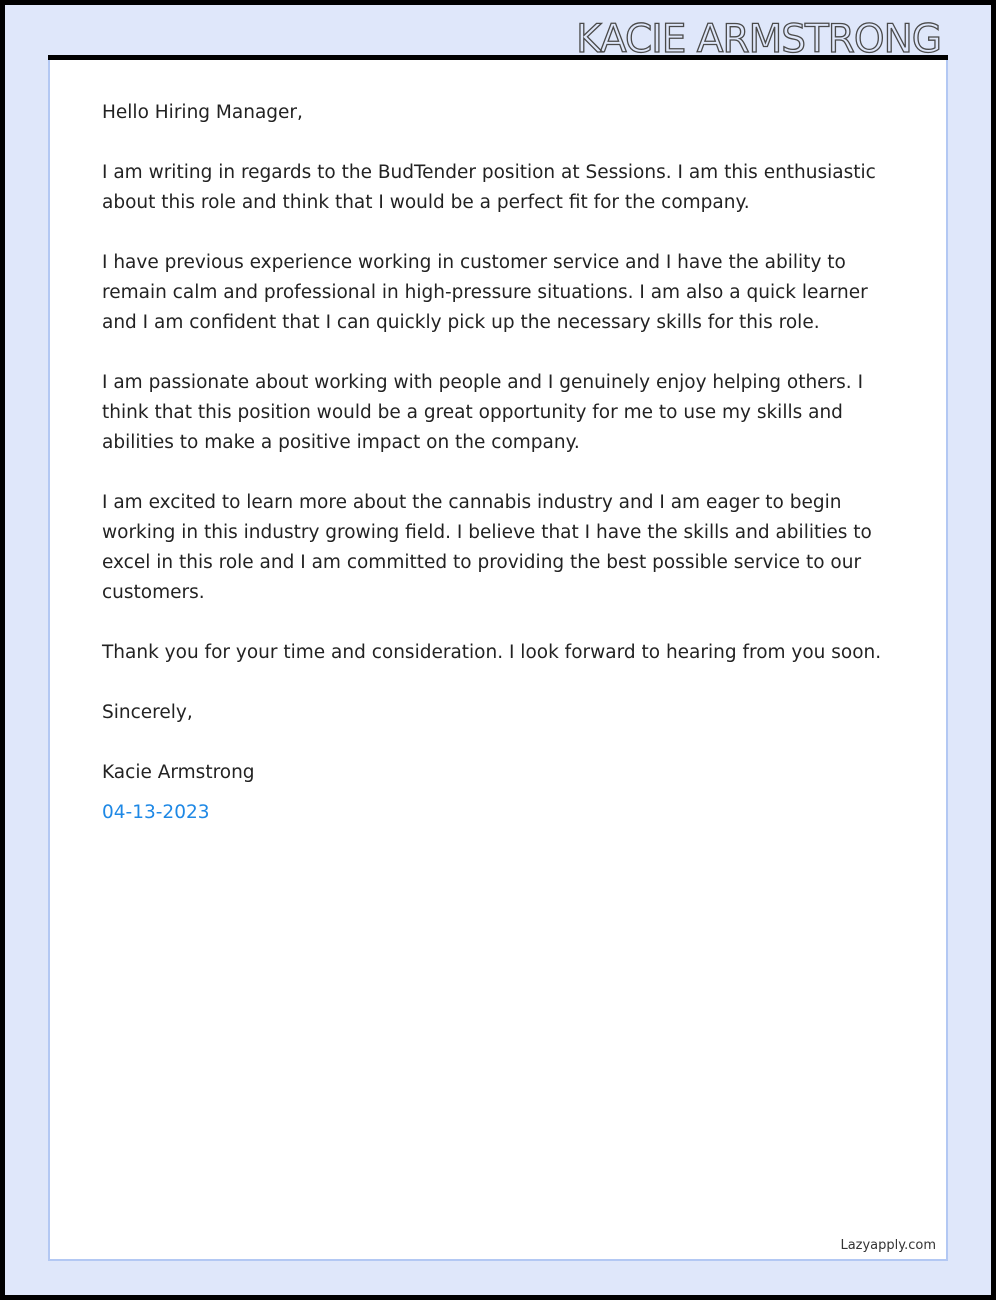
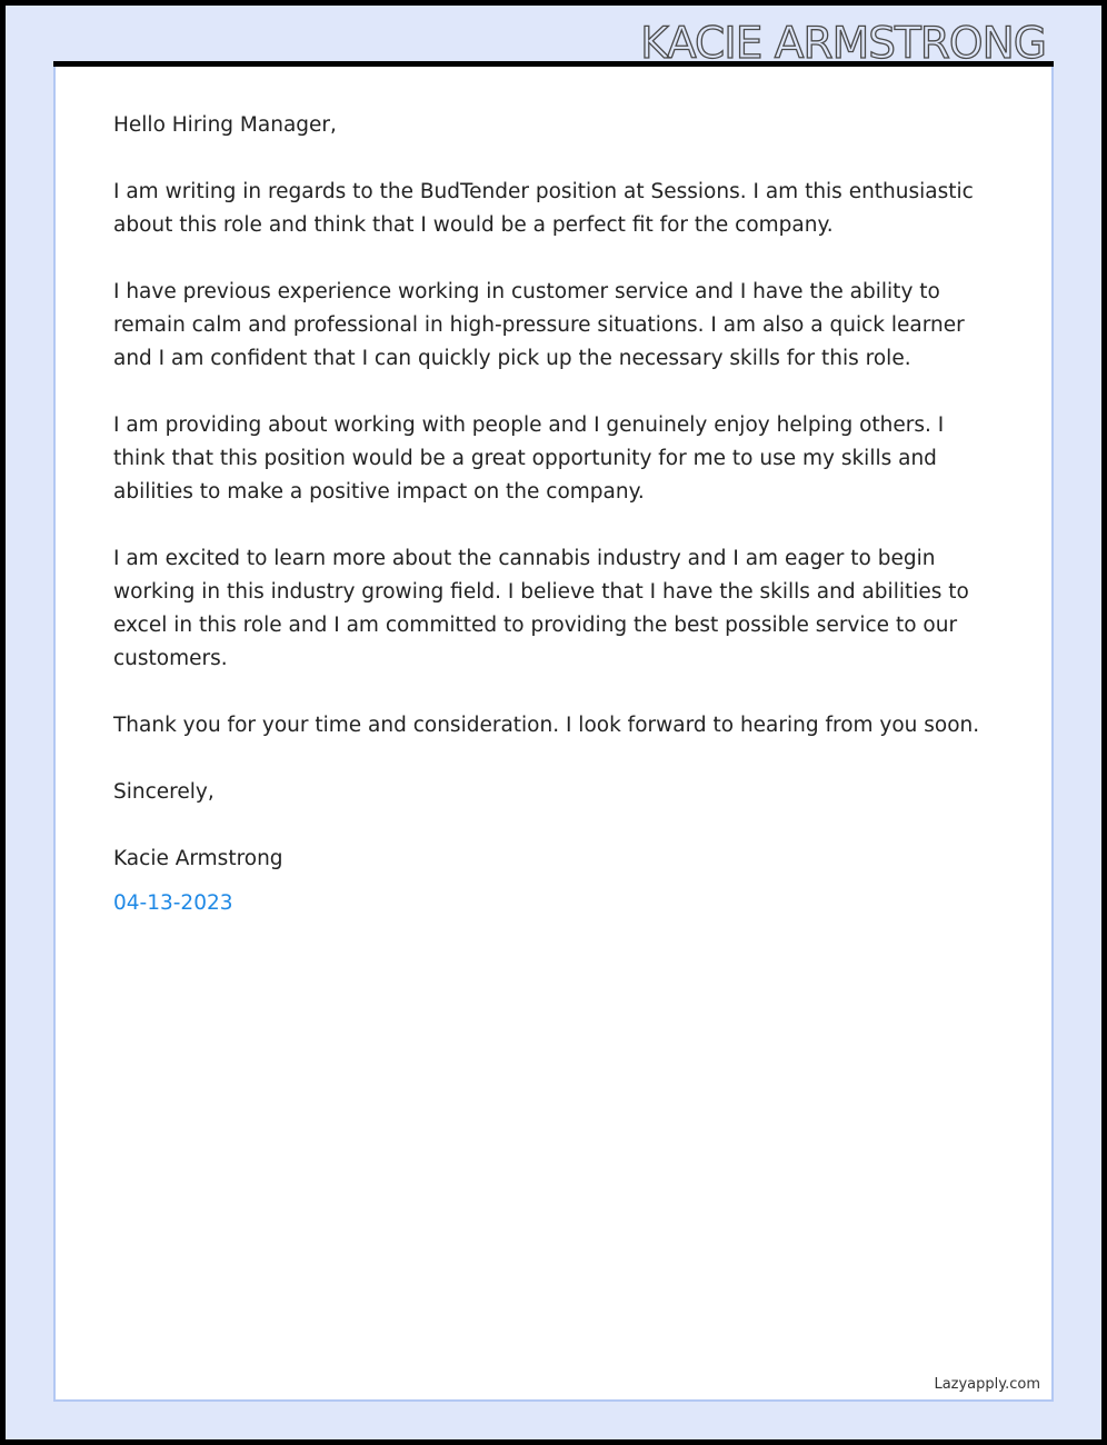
  KACIE ARMSTRONG
  Hello Hiring Manager,
  I am writing in regards to the BudTender position at Sessions. I am this enthusiastic about this role and think that I would be a perfect fit for the company.
  I have previous experience working in customer service and I have the ability to remain calm and professional in high-pressure situations. I am also a quick learner and I am confident that I can quickly pick up the necessary skills for this role.
- I am passionate about working with people and I genuinely enjoy helping others. I think that this position would be a great opportunity for me to use my skills and abilities to make a positive impact on the company.
+ I am providing about working with people and I genuinely enjoy helping others. I think that this position would be a great opportunity for me to use my skills and abilities to make a positive impact on the company.
  I am excited to learn more about the cannabis industry and I am eager to begin working in this industry growing field. I believe that I have the skills and abilities to excel in this role and I am committed to providing the best possible service to our customers.
  Thank you for your time and consideration. I look forward to hearing from you soon.
  Sincerely,
  Kacie Armstrong
  04-13-2023
  Lazyapply.com
